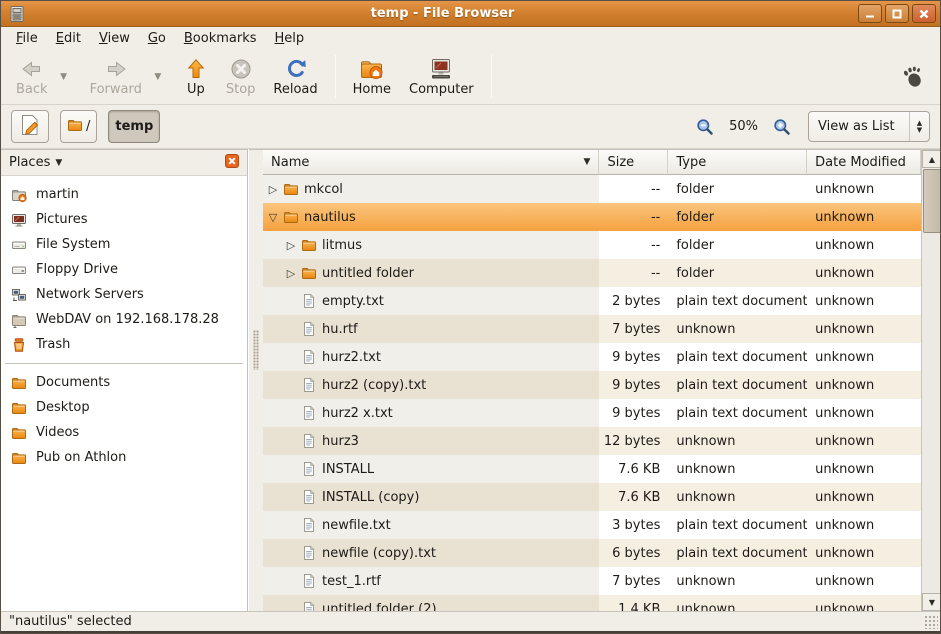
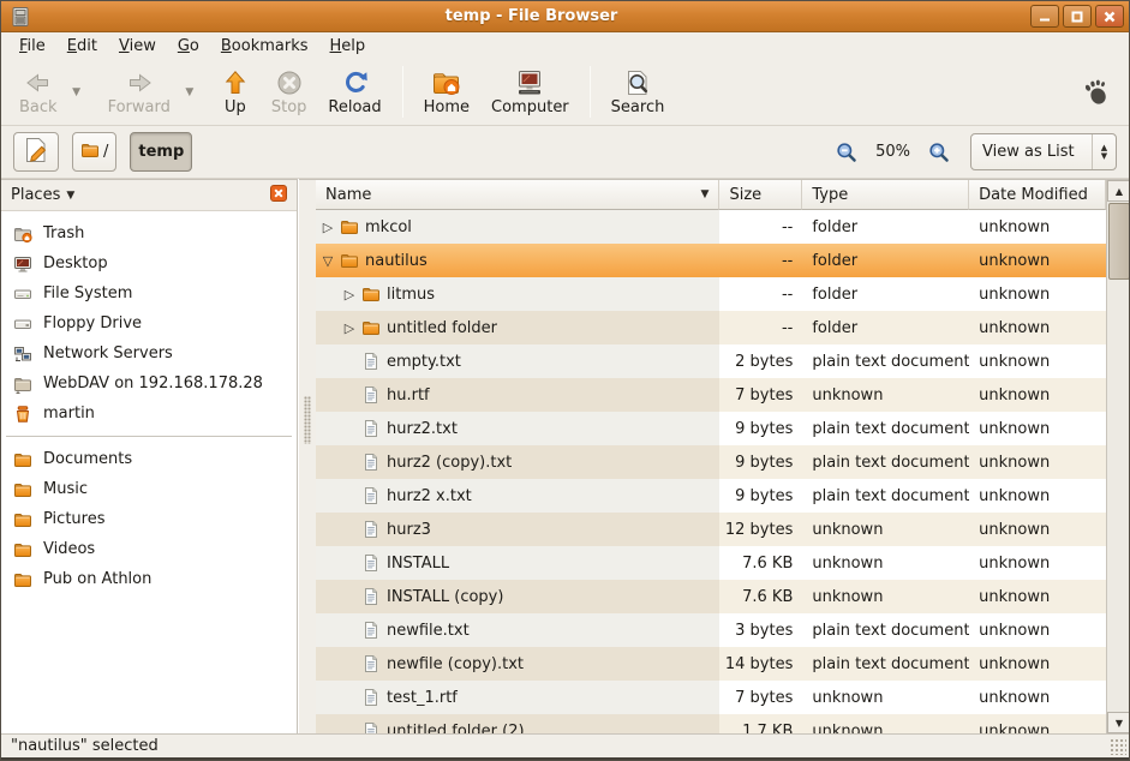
  temp - File Browser
  File
  Edit
  View
  Go
  Bookmarks
  Help
  Back
  ▼
  Forward
  ▼
  Up
  Stop
  Reload
  Home
  Computer
+ Search
  /
  temp
  50%
  View as List
  ▲
  ▼
  Places
  ▼
- martin
+ Trash
- Pictures
+ Desktop
  File System
  Floppy Drive
  Network Servers
  WebDAV on 192.168.178.28
- Trash
+ martin
  Documents
+ Music
- Desktop
+ Pictures
  Videos
  Pub on Athlon
  Name
  ▼
  Size
  Type
  Date Modified
  ▷
  mkcol
  --
  folder
  unknown
  ▽
  nautilus
  --
  folder
  unknown
  ▷
  litmus
  --
  folder
  unknown
  ▷
  untitled folder
  --
  folder
  unknown
  empty.txt
  2 bytes
  plain text document
  unknown
  hu.rtf
  7 bytes
  unknown
  unknown
  hurz2.txt
  9 bytes
  plain text document
  unknown
  hurz2 (copy).txt
  9 bytes
  plain text document
  unknown
  hurz2 x.txt
  9 bytes
  plain text document
  unknown
  hurz3
  12 bytes
  unknown
  unknown
  INSTALL
  7.6 KB
  unknown
  unknown
  INSTALL (copy)
  7.6 KB
  unknown
  unknown
  newfile.txt
  3 bytes
  plain text document
  unknown
  newfile (copy).txt
- 6 bytes
+ 14 bytes
  plain text document
  unknown
  test_1.rtf
  7 bytes
  unknown
  unknown
  untitled folder (2)
- 1.4 KB
+ 1.7 KB
  unknown
  unknown
  ▲
  ▼
  "nautilus" selected
